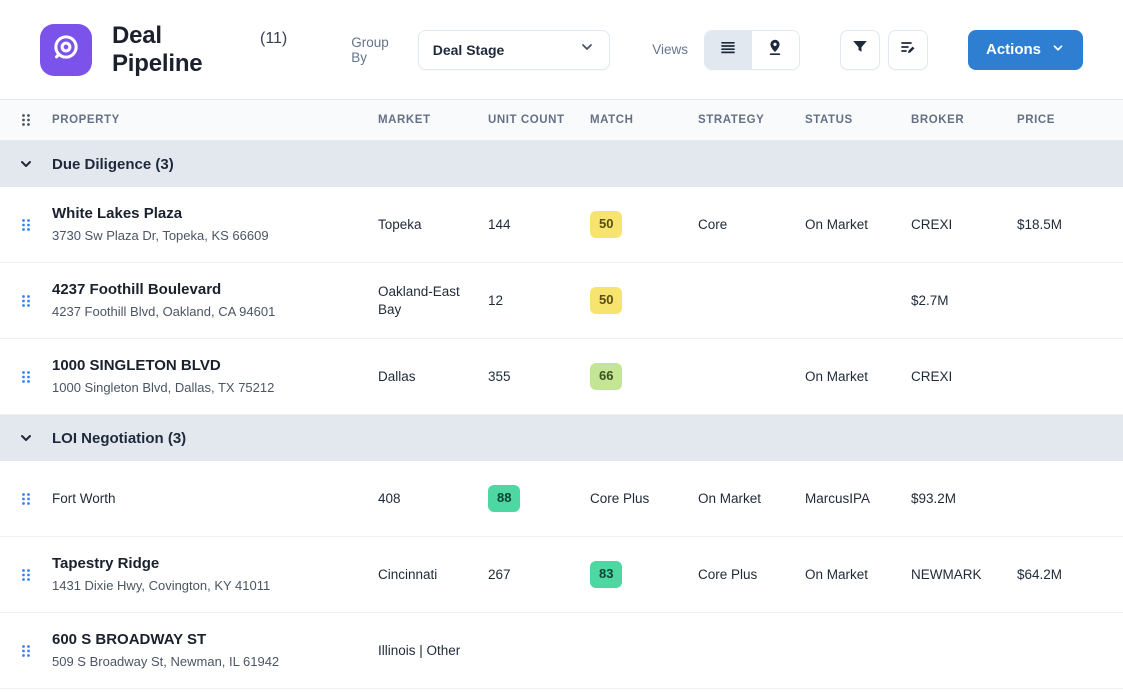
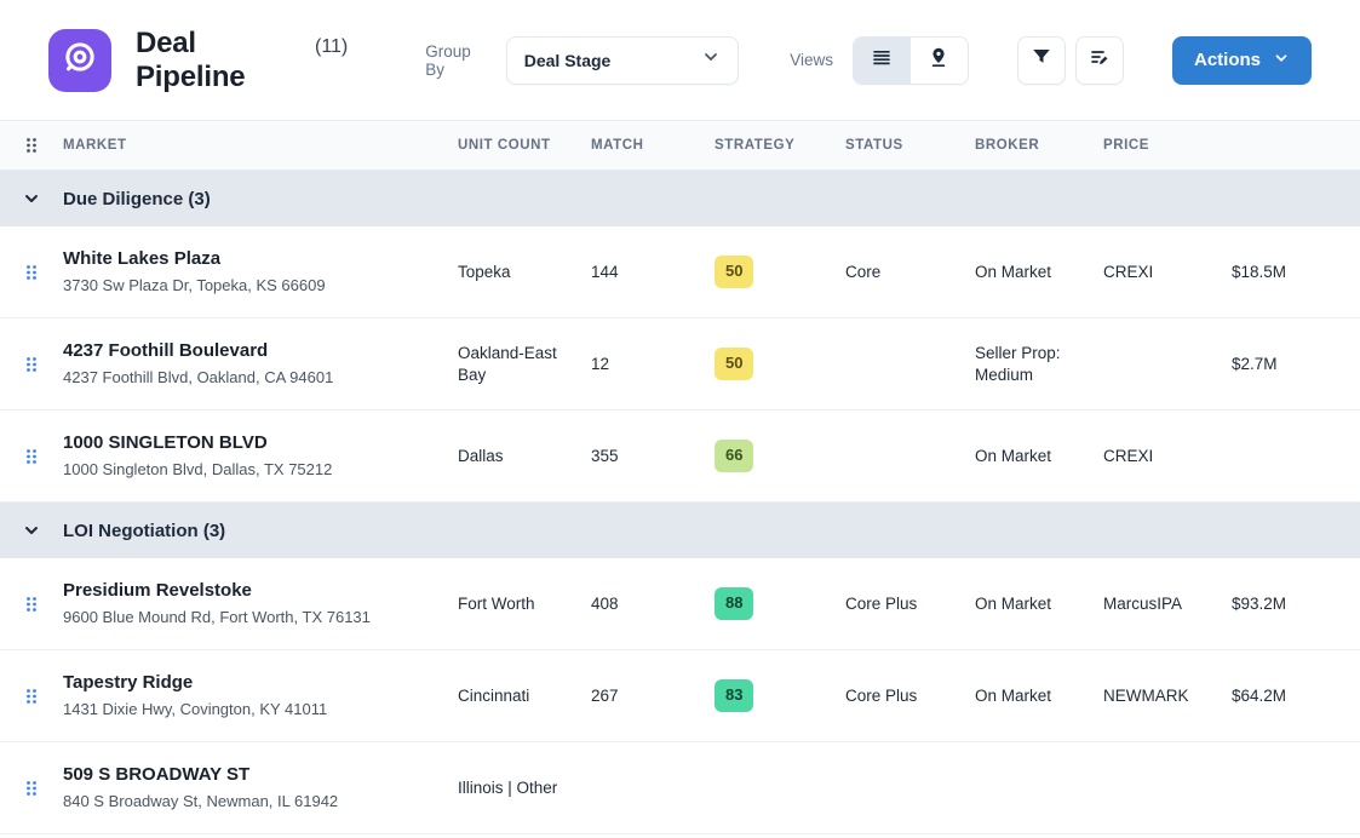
  Deal Pipeline
  (11)
  Group By
  Deal Stage
  Views
  Actions
- PROPERTY
  MARKET
  UNIT COUNT
  MATCH
  STRATEGY
  STATUS
  BROKER
  PRICE
  Due Diligence (3)
  White Lakes Plaza
  3730 Sw Plaza Dr, Topeka, KS 66609
  Topeka
  144
  50
  Core
  On Market
  CREXI
  $18.5M
  4237 Foothill Boulevard
  4237 Foothill Blvd, Oakland, CA 94601
  Oakland-East Bay
  12
  50
+ Seller Prop: Medium
  $2.7M
  1000 SINGLETON BLVD
  1000 Singleton Blvd, Dallas, TX 75212
  Dallas
  355
  66
  On Market
  CREXI
  LOI Negotiation (3)
+ Presidium Revelstoke
+ 9600 Blue Mound Rd, Fort Worth, TX 76131
  Fort Worth
  408
  88
  Core Plus
  On Market
  MarcusIPA
  $93.2M
  Tapestry Ridge
  1431 Dixie Hwy, Covington, KY 41011
  Cincinnati
  267
  83
  Core Plus
  On Market
  NEWMARK
  $64.2M
- 600 S BROADWAY ST
+ 509 S BROADWAY ST
- 509 S Broadway St, Newman, IL 61942
+ 840 S Broadway St, Newman, IL 61942
  Illinois | Other
